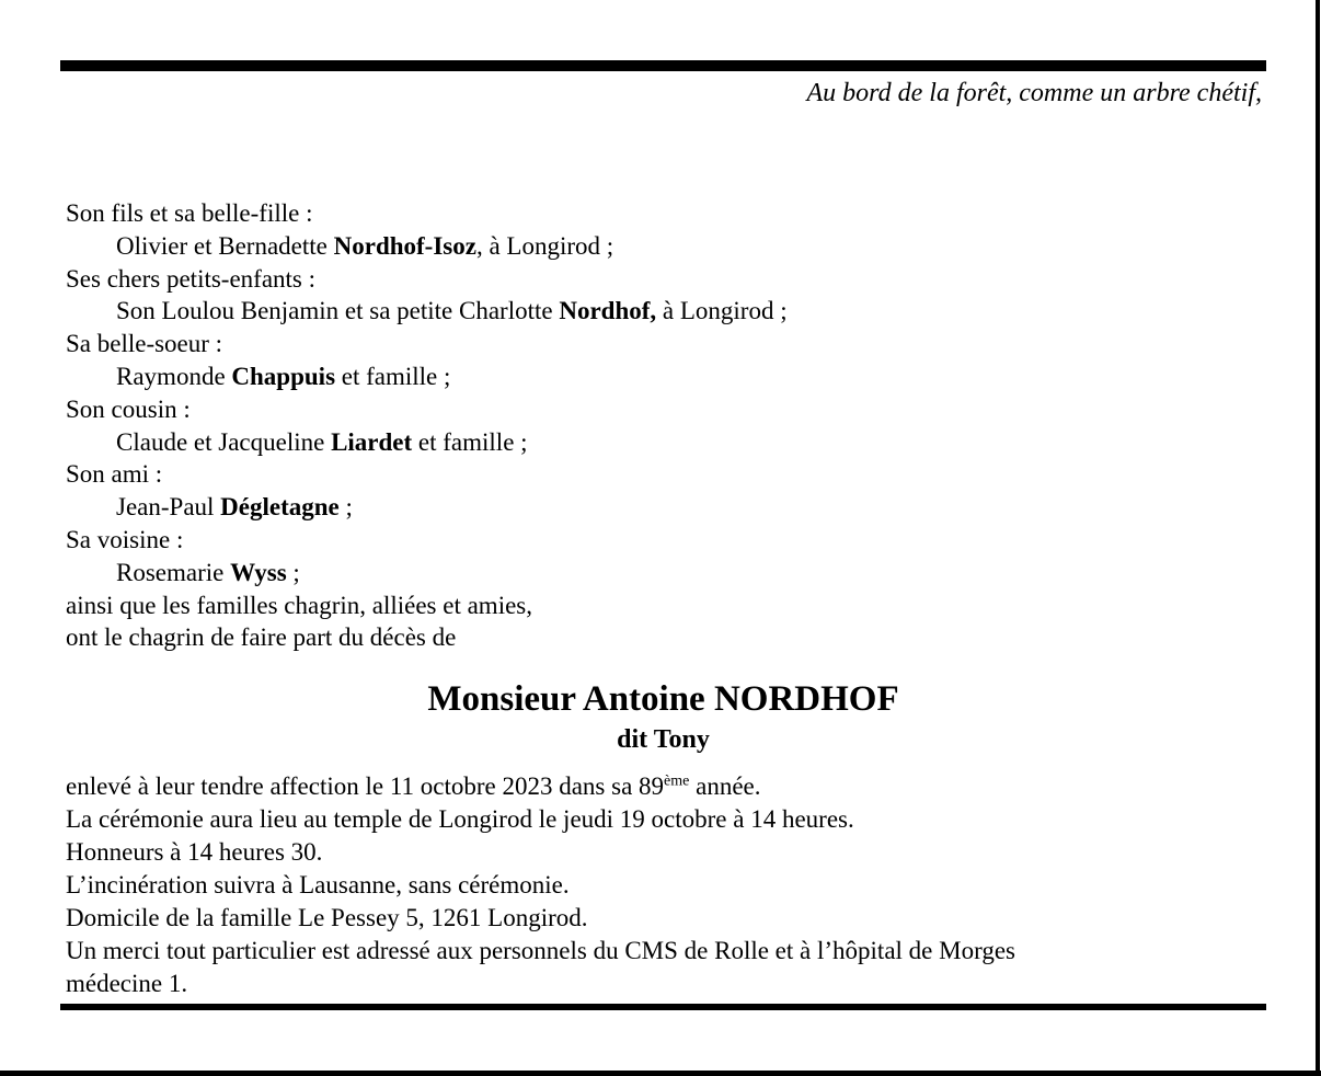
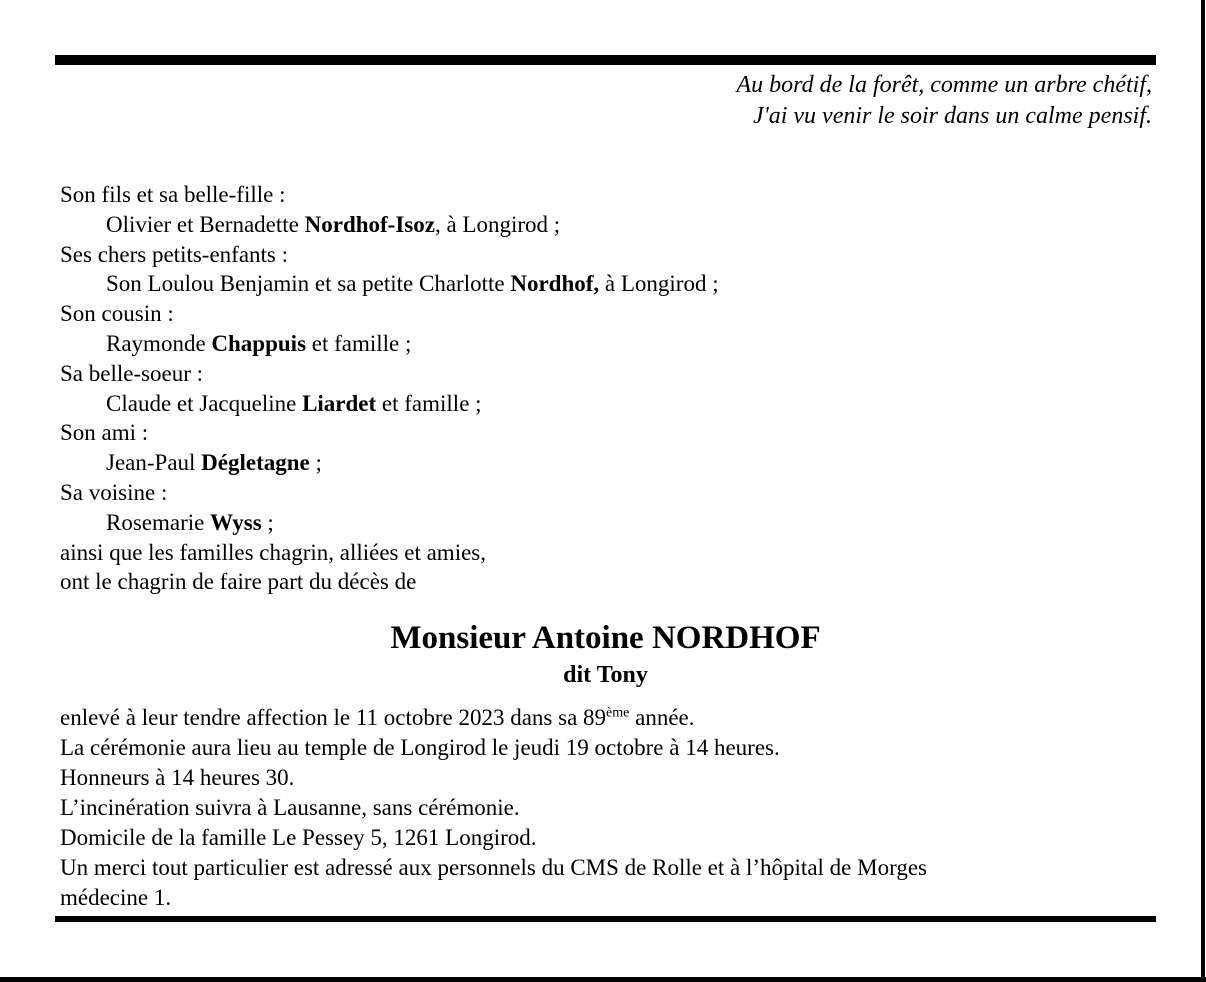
  Au bord de la forêt, comme un arbre chétif,
+ J'ai vu venir le soir dans un calme pensif.
  Son fils et sa belle-fille :
  Olivier et Bernadette Nordhof-Isoz, à Longirod ;
  Ses chers petits-enfants :
  Son Loulou Benjamin et sa petite Charlotte Nordhof, à Longirod ;
- Sa belle-soeur :
+ Son cousin :
  Raymonde Chappuis et famille ;
- Son cousin :
+ Sa belle-soeur :
  Claude et Jacqueline Liardet et famille ;
  Son ami :
  Jean-Paul Dégletagne ;
  Sa voisine :
  Rosemarie Wyss ;
  ainsi que les familles chagrin, alliées et amies,
  ont le chagrin de faire part du décès de
  Monsieur Antoine NORDHOF
  dit Tony
  enlevé à leur tendre affection le 11 octobre 2023 dans sa 89ème année.
  La cérémonie aura lieu au temple de Longirod le jeudi 19 octobre à 14 heures.
  Honneurs à 14 heures 30.
  L’incinération suivra à Lausanne, sans cérémonie.
  Domicile de la famille Le Pessey 5, 1261 Longirod.
  Un merci tout particulier est adressé aux personnels du CMS de Rolle et à l’hôpital de Morges
  médecine 1.
